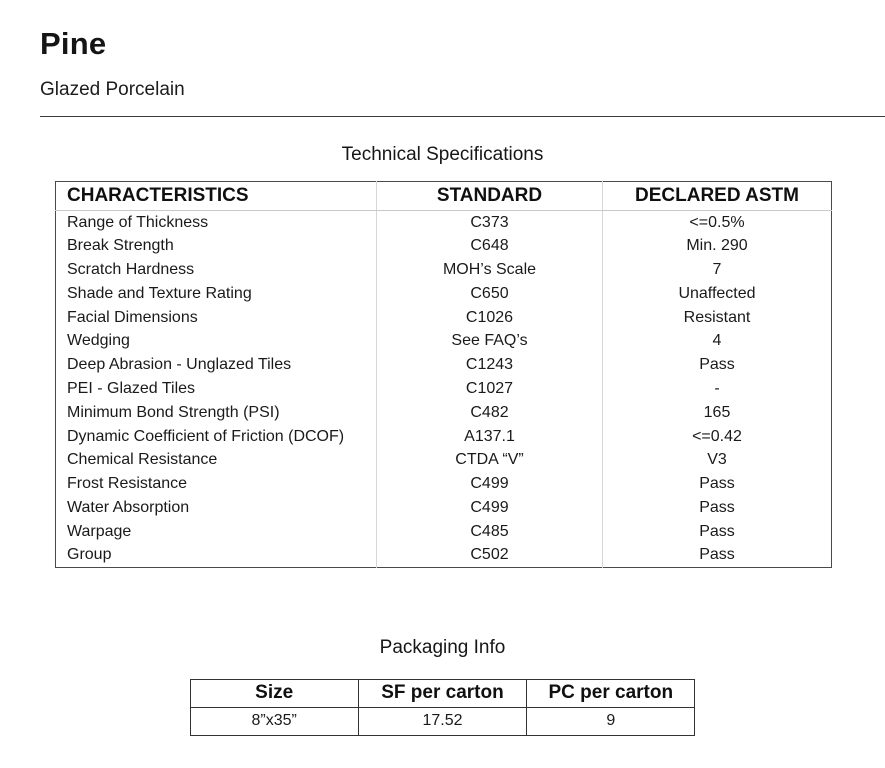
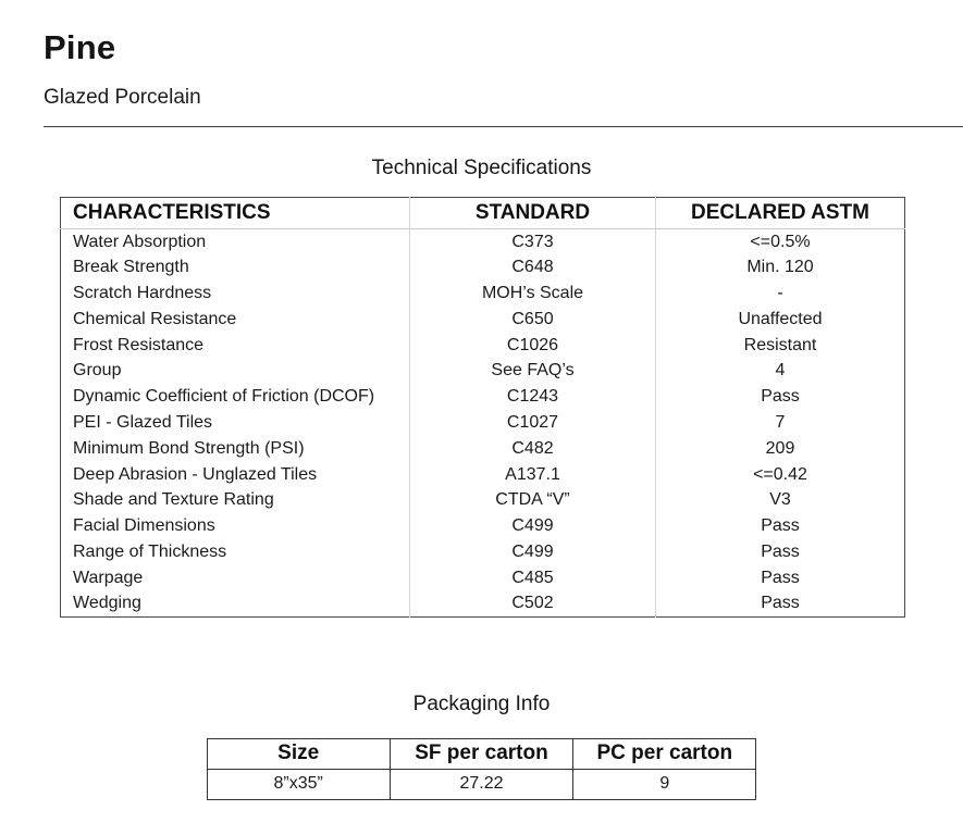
  Pine
  Glazed Porcelain
  Technical Specifications
  CHARACTERISTICS	STANDARD	DECLARED ASTM
- Range of Thickness	C373	<=0.5%
+ Water Absorption	C373	<=0.5%
- Break Strength	C648	Min. 290
+ Break Strength	C648	Min. 120
- Scratch Hardness	MOH’s Scale	7
+ Scratch Hardness	MOH’s Scale	-
- Shade and Texture Rating	C650	Unaffected
+ Chemical Resistance	C650	Unaffected
- Facial Dimensions	C1026	Resistant
+ Frost Resistance	C1026	Resistant
- Wedging	See FAQ’s	4
+ Group	See FAQ’s	4
- Deep Abrasion - Unglazed Tiles	C1243	Pass
+ Dynamic Coefficient of Friction (DCOF)	C1243	Pass
- PEI - Glazed Tiles	C1027	-
+ PEI - Glazed Tiles	C1027	7
- Minimum Bond Strength (PSI)	C482	165
+ Minimum Bond Strength (PSI)	C482	209
- Dynamic Coefficient of Friction (DCOF)	A137.1	<=0.42
+ Deep Abrasion - Unglazed Tiles	A137.1	<=0.42
- Chemical Resistance	CTDA “V”	V3
+ Shade and Texture Rating	CTDA “V”	V3
- Frost Resistance	C499	Pass
+ Facial Dimensions	C499	Pass
- Water Absorption	C499	Pass
+ Range of Thickness	C499	Pass
  Warpage	C485	Pass
- Group	C502	Pass
+ Wedging	C502	Pass
  Packaging Info
  Size	SF per carton	PC per carton
- 8”x35”	17.52	9
+ 8”x35”	27.22	9
